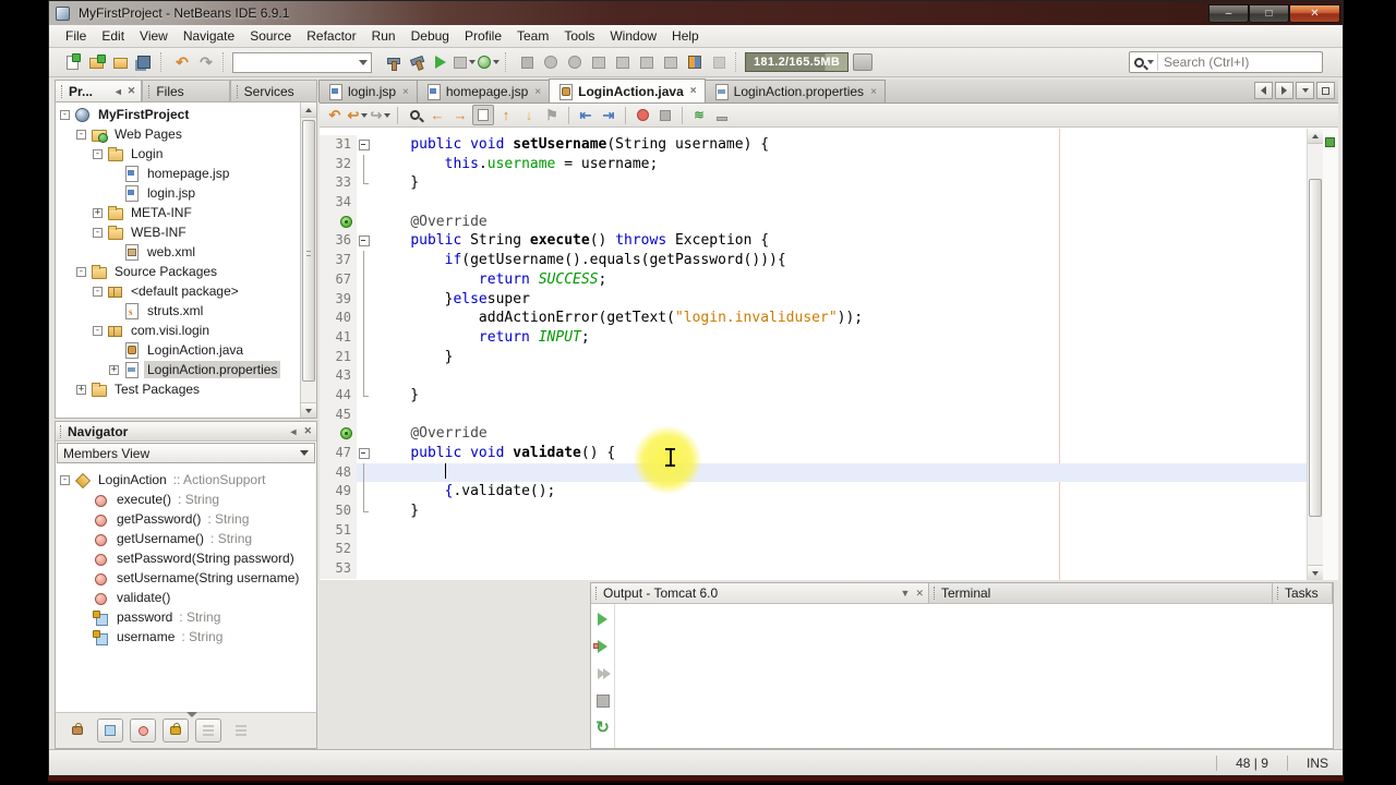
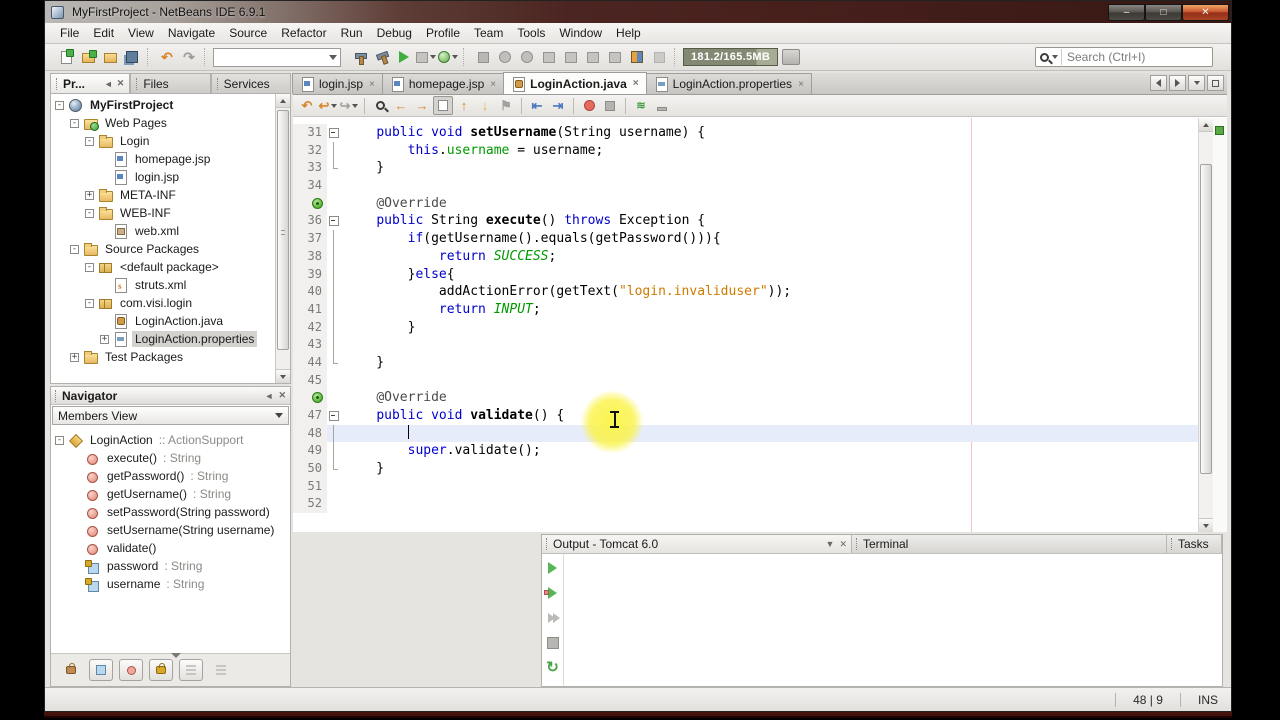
  MyFirstProject - NetBeans IDE 6.9.1
  –
  □
  ✕
  File
  Edit
  View
  Navigate
  Source
  Refactor
  Run
  Debug
  Profile
  Team
  Tools
  Window
  Help
  ↶
  ↷
  181.2/165.5MB
  Search (Ctrl+I)
  Pr...
  ◄
  ✕
  Files
  Services
  -
  MyFirstProject
  -
  Web Pages
  -
  Login
  homepage.jsp
  login.jsp
  +
  META-INF
  -
  WEB-INF
  web.xml
  -
  Source Packages
  -
  <default package>
  struts.xml
  -
  com.visi.login
  LoginAction.java
  +
  LoginAction.properties
  +
  Test Packages
  Navigator
  ◄
  ✕
  Members View
  -
  LoginAction
  :: ActionSupport
  execute()
  : String
  getPassword()
  : String
  getUsername()
  : String
  setPassword(String password)
  setUsername(String username)
  validate()
  password
  : String
  username
  : String
  login.jsp
  ×
  homepage.jsp
  ×
  LoginAction.java
  ×
  LoginAction.properties
  ×
  ↶
  ↩
  ↪
  ←
  →
  ↑
  ↓
  ⚑
  ⇤
  ⇥
  ≋
  31
  public void setUsername(String username) {
  32
  this.username = username;
  33
  }
  34
  @Override
  36
  public String execute() throws Exception {
  37
  if(getUsername().equals(getPassword())){
- 67
+ 38
  return SUCCESS;
  39
- }elsesuper
+ }else{
  40
  addActionError(getText("login.invaliduser"));
  41
  return INPUT;
- 21
+ 42
  }
  43
  44
  }
  45
  @Override
  47
  public void validate() {
  48
  49
- {.validate();
+ super.validate();
  50
  }
  51
  52
- 53
  Output - Tomcat 6.0
  ▼
  ✕
  Terminal
  Tasks
  ↻
  48 | 9
  INS
